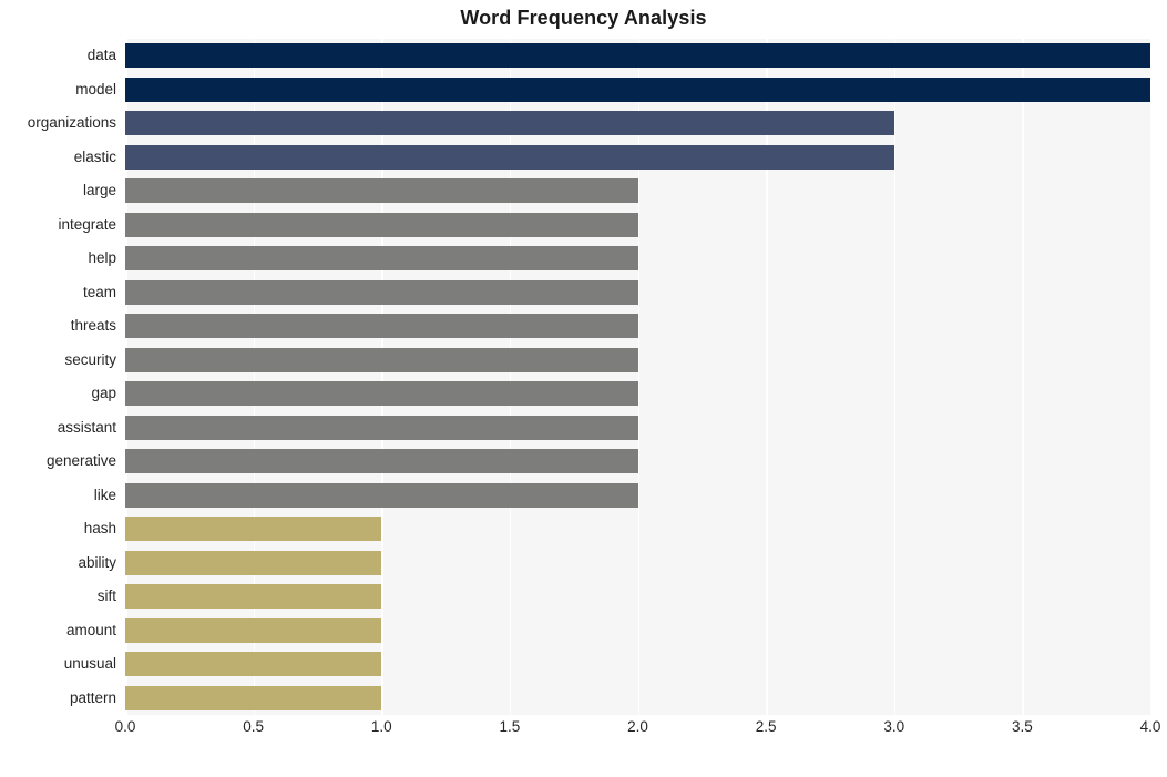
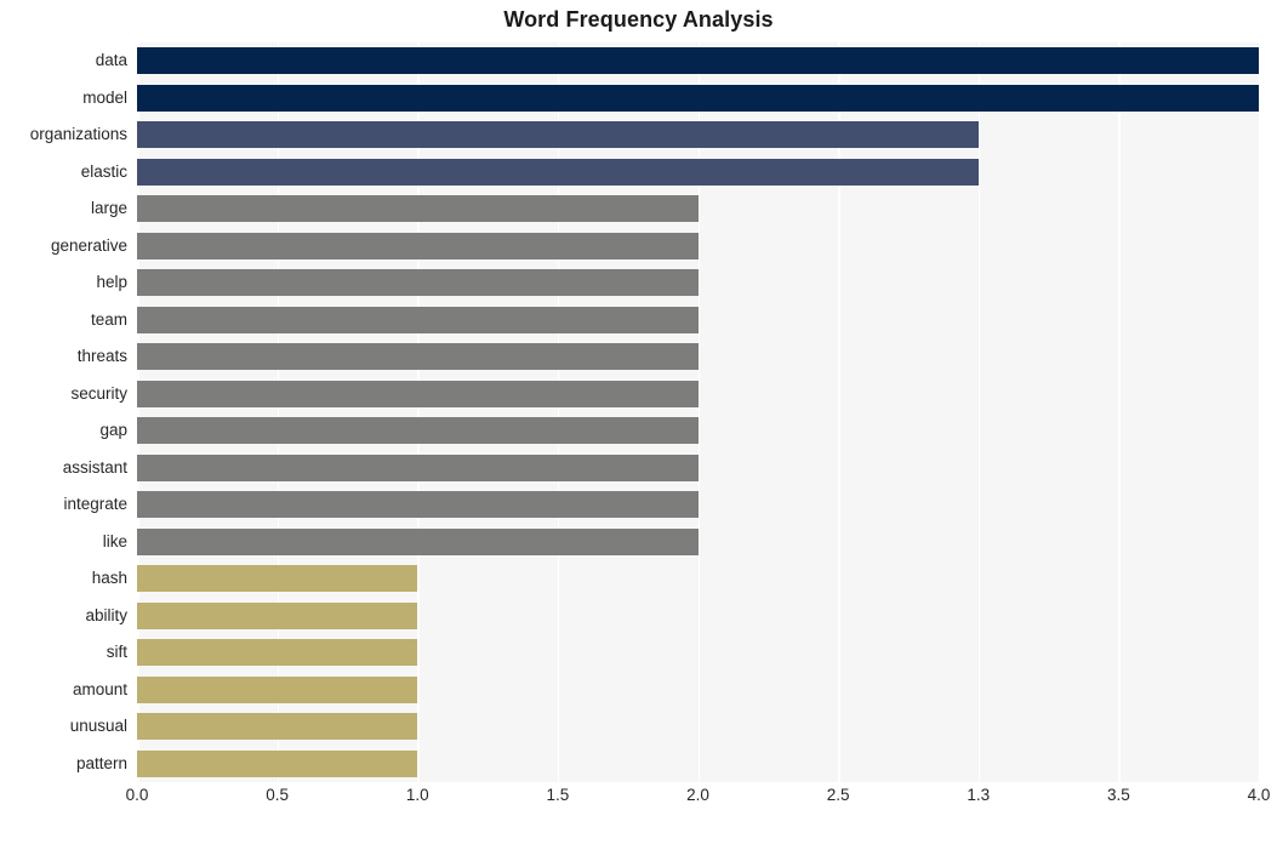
  Word Frequency Analysis
  data
  model
  organizations
  elastic
  large
- integrate
+ generative
  help
  team
  threats
  security
  gap
  assistant
- generative
+ integrate
  like
  hash
  ability
  sift
  amount
  unusual
  pattern
  0.0
  0.5
  1.0
  1.5
  2.0
  2.5
- 3.0
+ 1.3
  3.5
  4.0
